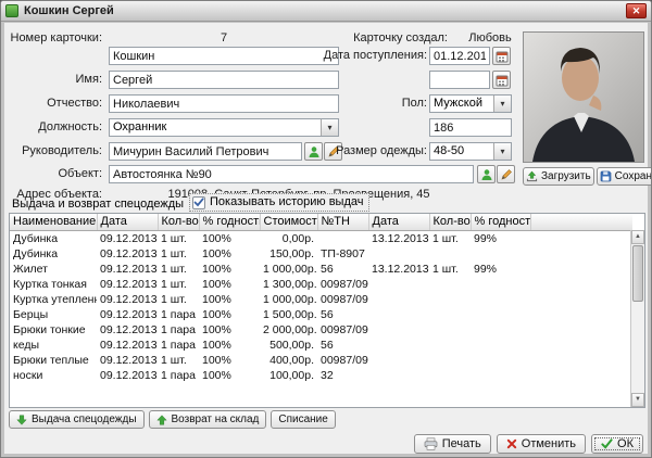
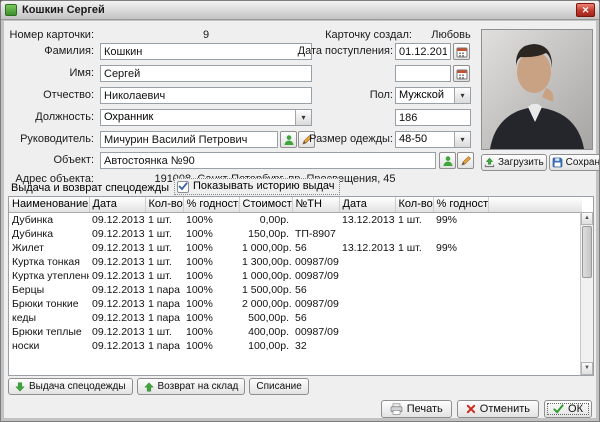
  Кошкин Сергей
  ✕
  Номер карточки:
- 7
+ 9
  Карточку создал:
  Любовь
+ Фамилия:
  Кошкин
  Дата поступления:
  01.12.201
  Имя:
  Сергей
  Отчество:
  Николаевич
  Пол:
  Мужской
  ▾
  Должность:
  Охранник
  ▾
  186
  Руководитель:
  Мичурин Василий Петрович
  Размер одежды:
  48-50
  ▾
  Объект:
  Автостоянка №90
  Адрес объекта:
  Загрузить
  Выдача и возврат спецодежды
  Показывать историю выдач
  Наименование	Дата	Кол-во	% годност	Стоимост	№ТН	Дата	Кол-во	% годност
  Дубинка	09.12.2013	1 шт.	100%	0,00р.		13.12.2013	1 шт.	99%
  Дубинка	09.12.2013	1 шт.	100%	150,00р.	ТП-8907
  Жилет	09.12.2013	1 шт.	100%	1 000,00р.	56	13.12.2013	1 шт.	99%
  Куртка тонкая	09.12.2013	1 шт.	100%	1 300,00р.	00987/09
  Куртка утеплен	09.12.2013	1 шт.	100%	1 000,00р.	00987/09
  Берцы	09.12.2013	1 пара	100%	1 500,00р.	56
  Брюки тонкие	09.12.2013	1 пара	100%	2 000,00р.	00987/09
  кеды	09.12.2013	1 пара	100%	500,00р.	56
  Брюки теплые	09.12.2013	1 шт.	100%	400,00р.	00987/09
  носки	09.12.2013	1 пара	100%	100,00р.	32
  Выдача спецодежды
  Возврат на склад
  Списание
  Печать
  Отменить
  ОК
